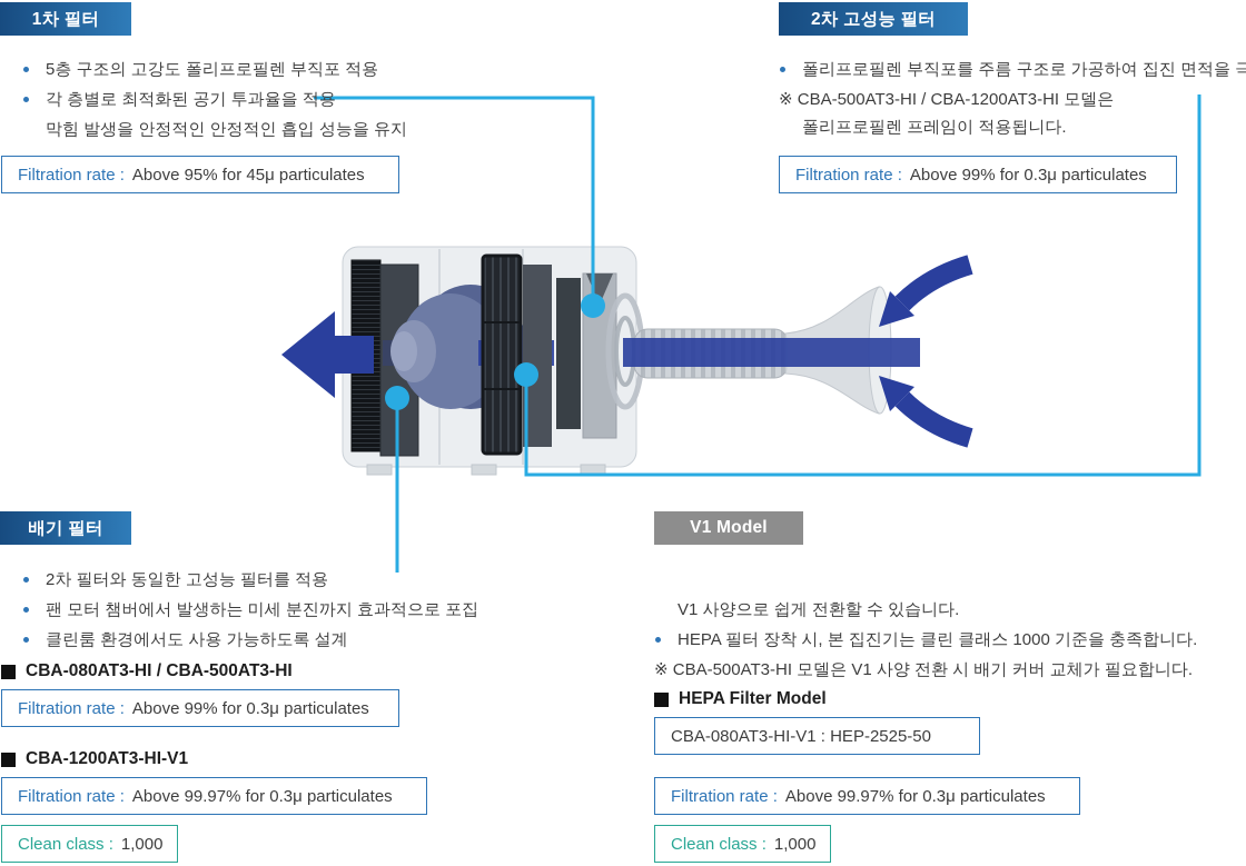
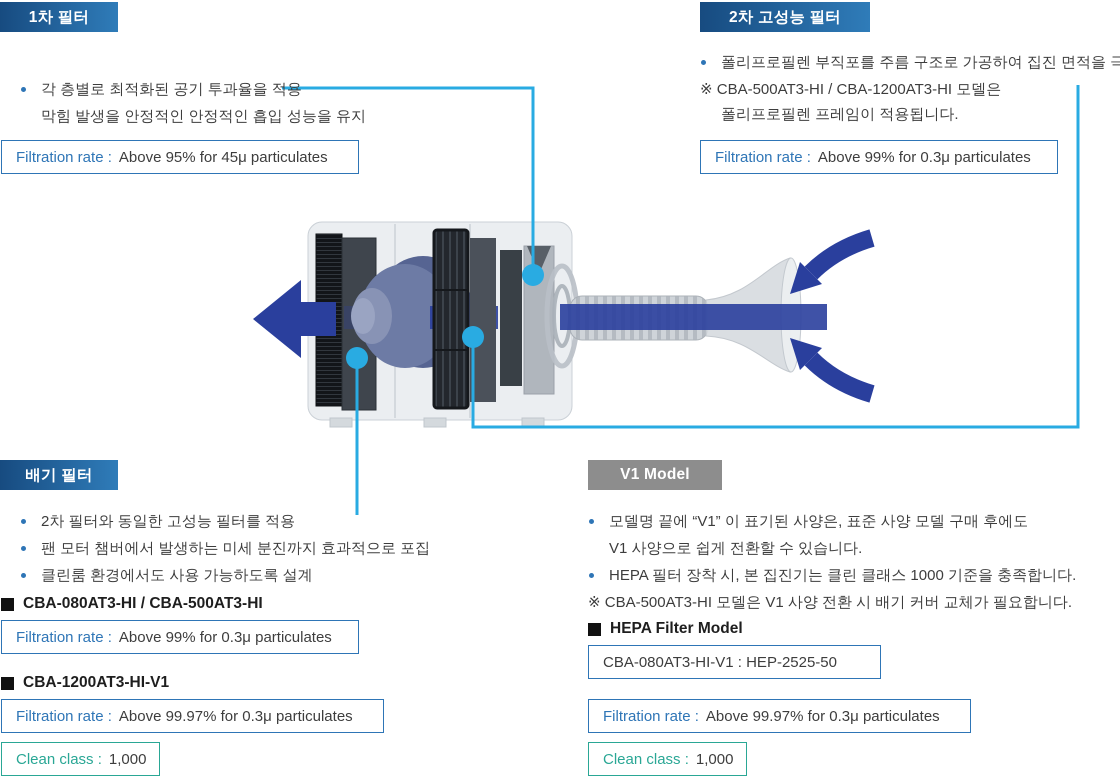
  1차 필터
- 5층 구조의 고강도 폴리프로필렌 부직포 적용
  각 층별로 최적화된 공기 투과율을 적용
  막힘 발생을 안정적인 안정적인 흡입 성능을 유지
  Filtration rate :
  Above 95% for 45μ particulates
  2차 고성능 필터
  폴리프로필렌 부직포를 주름 구조로 가공하여 집진 면적을 극
  ※ CBA-500AT3-HI / CBA-1200AT3-HI 모델은
  폴리프로필렌 프레임이 적용됩니다.
  Filtration rate :
  Above 99% for 0.3μ particulates
  배기 필터
  2차 필터와 동일한 고성능 필터를 적용
  팬 모터 챔버에서 발생하는 미세 분진까지 효과적으로 포집
  클린룸 환경에서도 사용 가능하도록 설계
  CBA-080AT3-HI / CBA-500AT3-HI
  Filtration rate :
  Above 99% for 0.3μ particulates
  CBA-1200AT3-HI-V1
  Filtration rate :
  Above 99.97% for 0.3μ particulates
  Clean class :
  1,000
  V1 Model
+ 모델명 끝에 “V1” 이 표기된 사양은, 표준 사양 모델 구매 후에도
  V1 사양으로 쉽게 전환할 수 있습니다.
  HEPA 필터 장착 시, 본 집진기는 클린 클래스 1000 기준을 충족합니다.
  ※ CBA-500AT3-HI 모델은 V1 사양 전환 시 배기 커버 교체가 필요합니다.
  HEPA Filter Model
  CBA-080AT3-HI-V1 : HEP-2525-50
  Filtration rate :
  Above 99.97% for 0.3μ particulates
  Clean class :
  1,000
